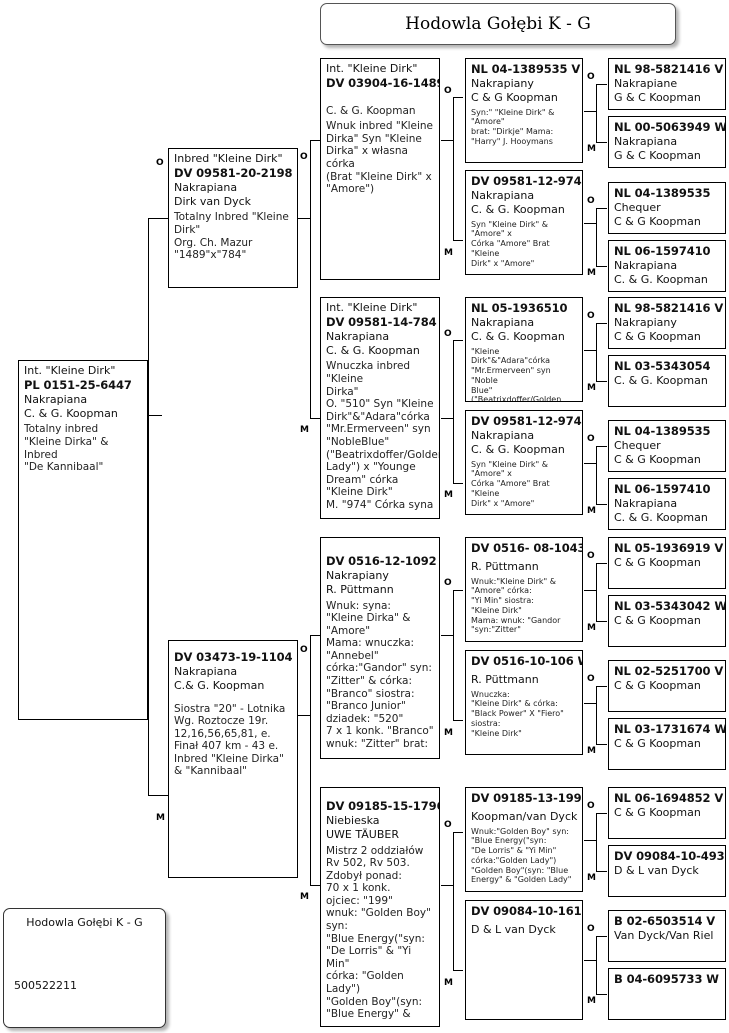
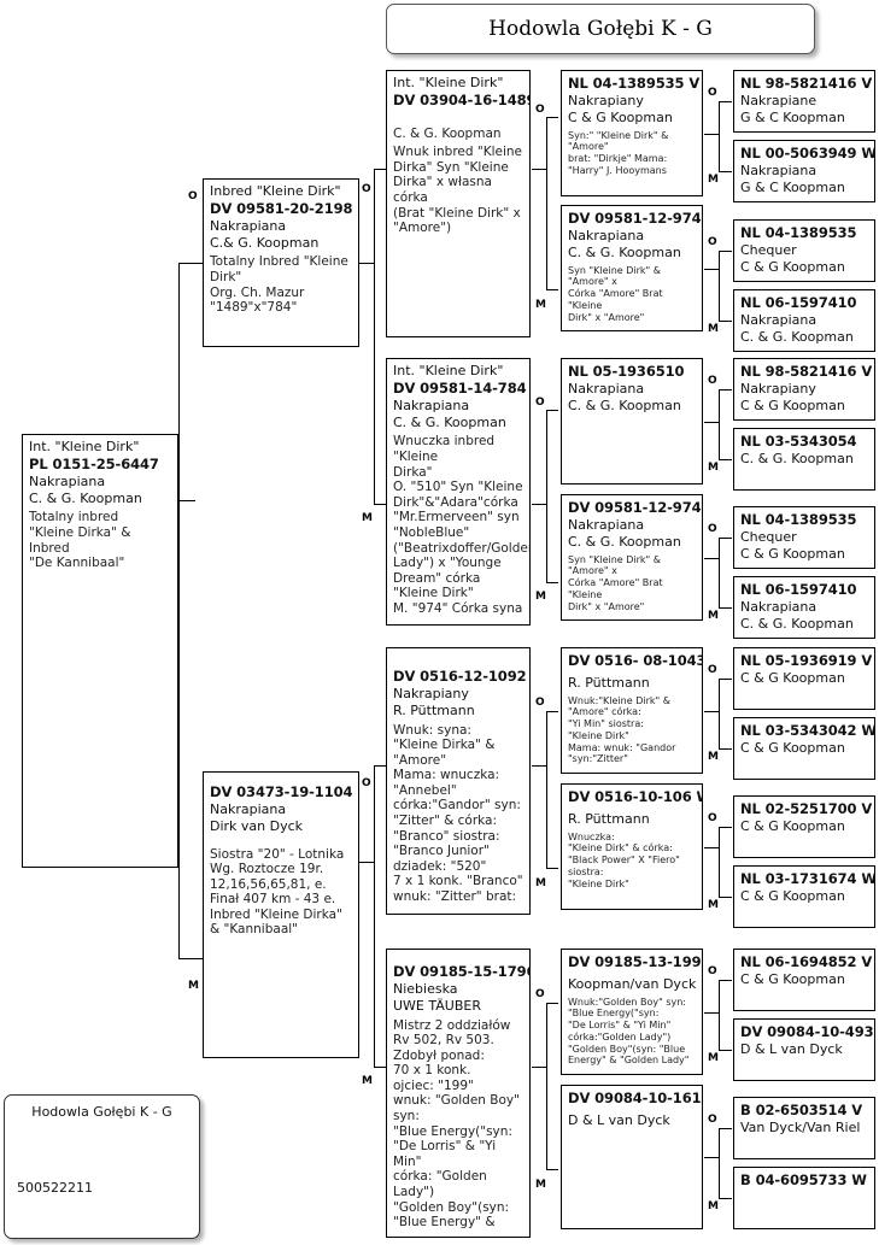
  Hodowla Gołębi K - G
  O
  M
  O
  M
  O
  M
  O
  M
  O
  M
  O
  M
  O
  M
  O
  M
  O
  M
  O
  M
  O
  M
  O
  M
  O
  M
  O
  M
  O
  M
  Int. "Kleine Dirk"
  PL 0151-25-6447
  Nakrapiana
  C. & G. Koopman
  Totalny inbred
  "Kleine Dirka" &
  Inbred
  "De Kannibaal"
  Inbred "Kleine Dirk"
  DV 09581-20-2198
  Nakrapiana
- Dirk van Dyck
+ C.& G. Koopman
  Totalny Inbred "Kleine
  Dirk"
  Org. Ch. Mazur
  "1489"x"784"
  DV 03473-19-1104
  Nakrapiana
- C.& G. Koopman
+ Dirk van Dyck
  Siostra "20" - Lotnika
  Wg. Roztocze 19r.
  12,16,56,65,81, e.
  Finał 407 km - 43 e.
  Inbred "Kleine Dirka"
  & "Kannibaal"
  Int. "Kleine Dirk"
  DV 03904-16-148
  C. & G. Koopman
  Wnuk inbred "Kleine
  Dirka" Syn "Kleine
  Dirka" x własna córka
  (Brat "Kleine Dirk" x
  "Amore")
  Int. "Kleine Dirk"
  DV 09581-14-784
  Nakrapiana
  C. & G. Koopman
  Wnuczka inbred "Kleine
  Dirka"
  O. "510" Syn "Kleine
  Dirk"&"Adara"córka
  "Mr.Ermerveen" syn
  "NobleBlue"
  ("Beatrixdoffer/Golde
  Lady") x "Younge
  Dream" córka
  "Kleine Dirk"
  M. "974" Córka syna
  DV 0516-12-1092
  Nakrapiany
  R. Püttmann
  Wnuk: syna:
  "Kleine Dirka" &
  "Amore"
  Mama: wnuczka:
  "Annebel"
  córka:"Gandor" syn:
  "Zitter" & córka:
  "Branco" siostra:
  "Branco Junior"
  dziadek: "520"
  7 x 1 konk. "Branco"
  wnuk: "Zitter" brat:
  DV 09185-15-179
  Niebieska
  UWE TÄUBER
  Mistrz 2 oddziałów
  Rv 502, Rv 503.
  Zdobył ponad:
  70 x 1 konk.
  ojciec: "199"
  wnuk: "Golden Boy"
  syn:
  "Blue Energy("syn:
  "De Lorris" & "Yi Min"
  córka: "Golden Lady")
  "Golden Boy"(syn:
  "Blue Energy" &
  NL 04-1389535 V
  Nakrapiany
  C & G Koopman
  Syn:" "Kleine Dirk" &
  "Amore"
  brat: "Dirkje" Mama:
  "Harry" J. Hooymans
  DV 09581-12-974
  Nakrapiana
  C. & G. Koopman
  Syn "Kleine Dirk" & "Amore" x
  Córka "Amore" Brat "Kleine
  Dirk" x "Amore"
  NL 05-1936510
  Nakrapiana
  C. & G. Koopman
- "Kleine Dirk"&"Adara"córka
- "Mr.Ermerveen" syn "Noble
- Blue"("Beatrixdoffer/Golden
  DV 09581-12-974
  Nakrapiana
  C. & G. Koopman
  Syn "Kleine Dirk" & "Amore" x
  Córka "Amore" Brat "Kleine
  Dirk" x "Amore"
  DV 0516- 08-1043
  R. Püttmann
  Wnuk:"Kleine Dirk" &
  "Amore" córka:
  "Yi Min" siostra:
  "Kleine Dirk"
  Mama: wnuk: "Gandor
  "syn:"Zitter"
  DV 0516-10-106
  R. Püttmann
  Wnuczka:
  "Kleine Dirk" & córka:
  "Black Power" X "Fiero"
  siostra:
  "Kleine Dirk"
  DV 09185-13-199
  Koopman/van Dyck
  Wnuk:"Golden Boy" syn:
  "Blue Energy("syn:
  "De Lorris" & "Yi Min"
  córka:"Golden Lady")
  "Golden Boy"(syn: "Blue
  Energy" & "Golden Lady"
  DV 09084-10-161
  D & L van Dyck
  NL 98-5821416 V
  Nakrapiane
  G & C Koopman
  NL 00-5063949 W
  Nakrapiana
  G & C Koopman
  NL 04-1389535
  Chequer
  C & G Koopman
  NL 06-1597410
  Nakrapiana
  C. & G. Koopman
  NL 98-5821416 V
  Nakrapiany
  C & G Koopman
  NL 03-5343054
  C. & G. Koopman
  NL 04-1389535
  Chequer
  C & G Koopman
  NL 06-1597410
  Nakrapiana
  C. & G. Koopman
  NL 05-1936919 V
  C & G Koopman
  NL 03-5343042 W
  C & G Koopman
  NL 02-5251700 V
  C & G Koopman
  NL 03-1731674 W
  C & G Koopman
  NL 06-1694852 V
  C & G Koopman
  DV 09084-10-493
  D & L van Dyck
  B 02-6503514 V
  Van Dyck/Van Riel
  B 04-6095733 W
  Hodowla Gołębi K - G
  500522211
